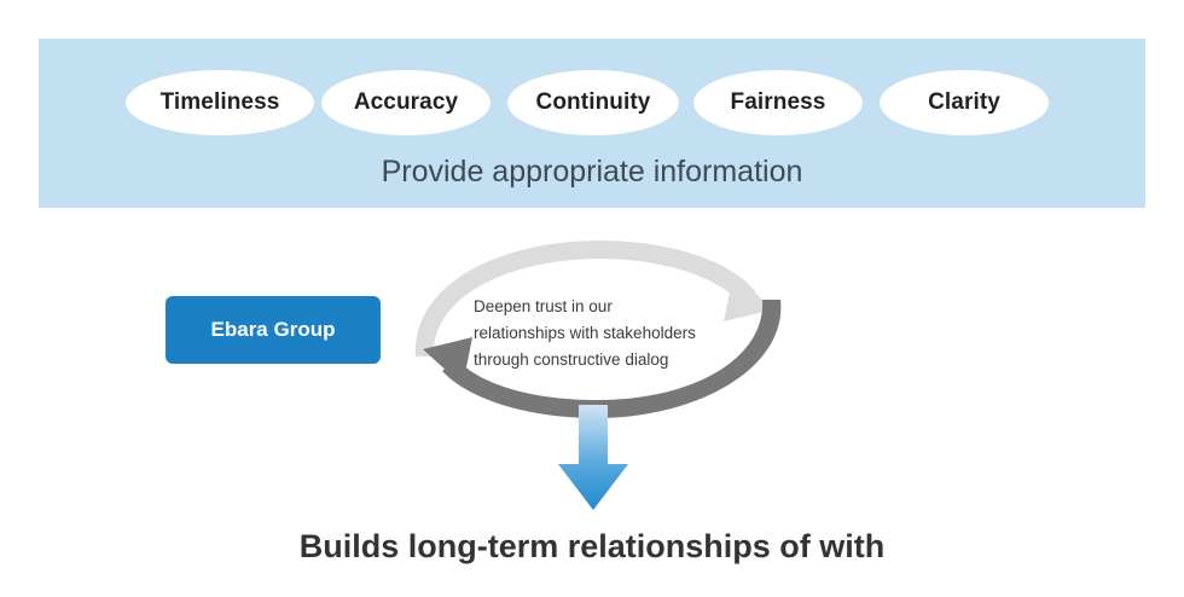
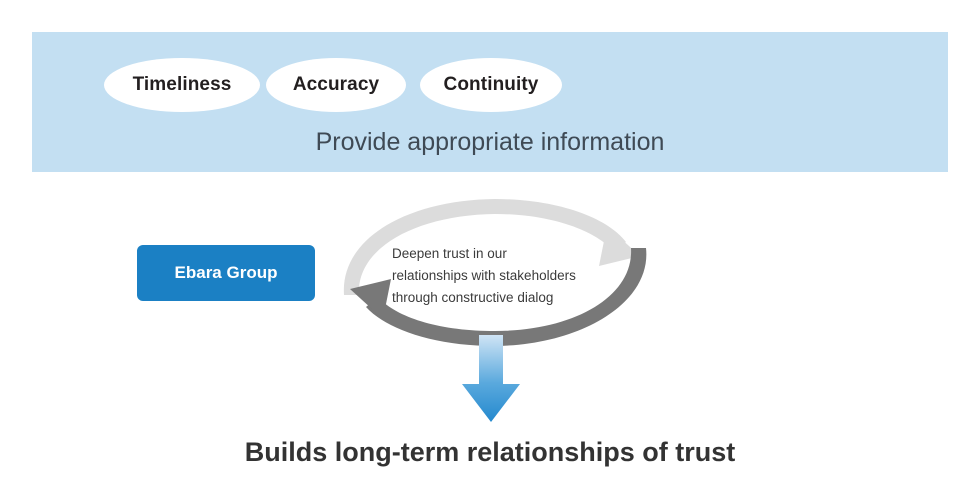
  Timeliness
  Accuracy
  Continuity
- Fairness
- Clarity
  Provide appropriate information
  Deepen trust in our
  relationships with stakeholders
  through constructive dialog
  Ebara Group
- Builds long-term relationships of with
+ Builds long-term relationships of trust
